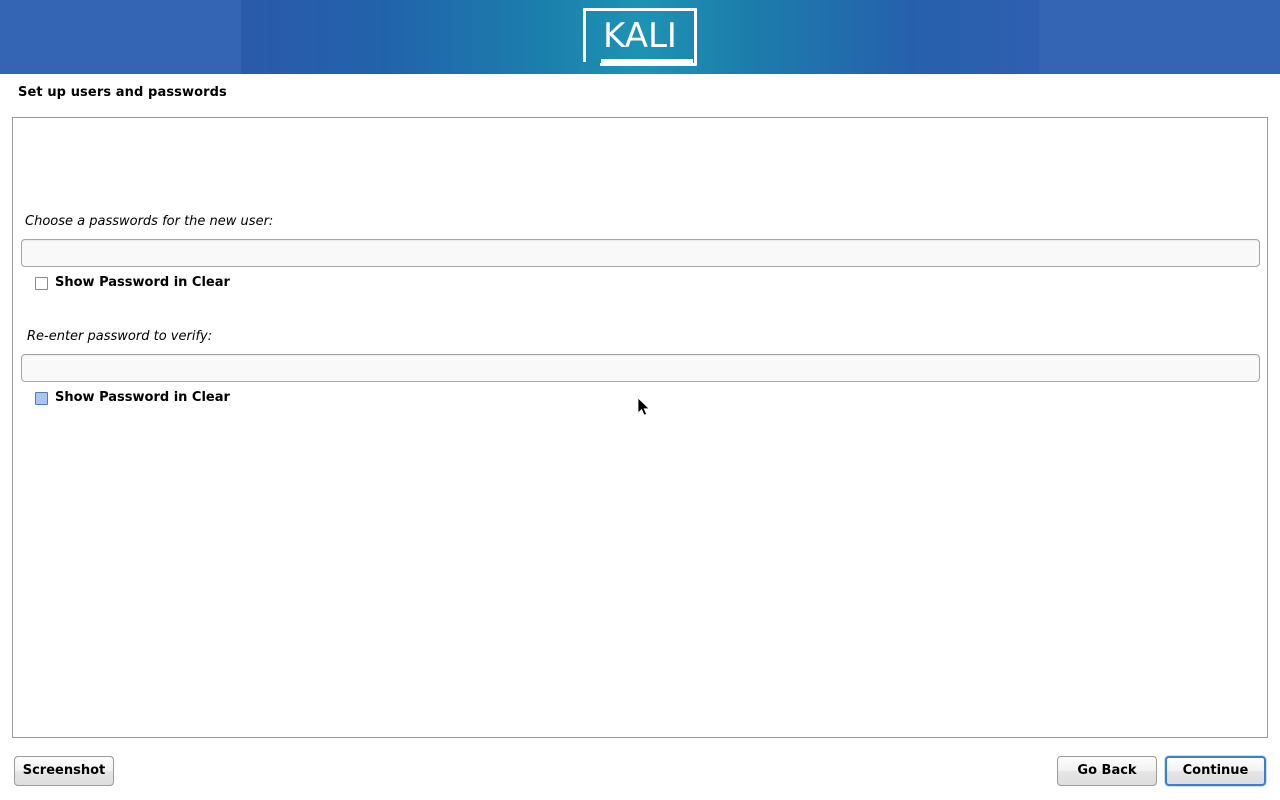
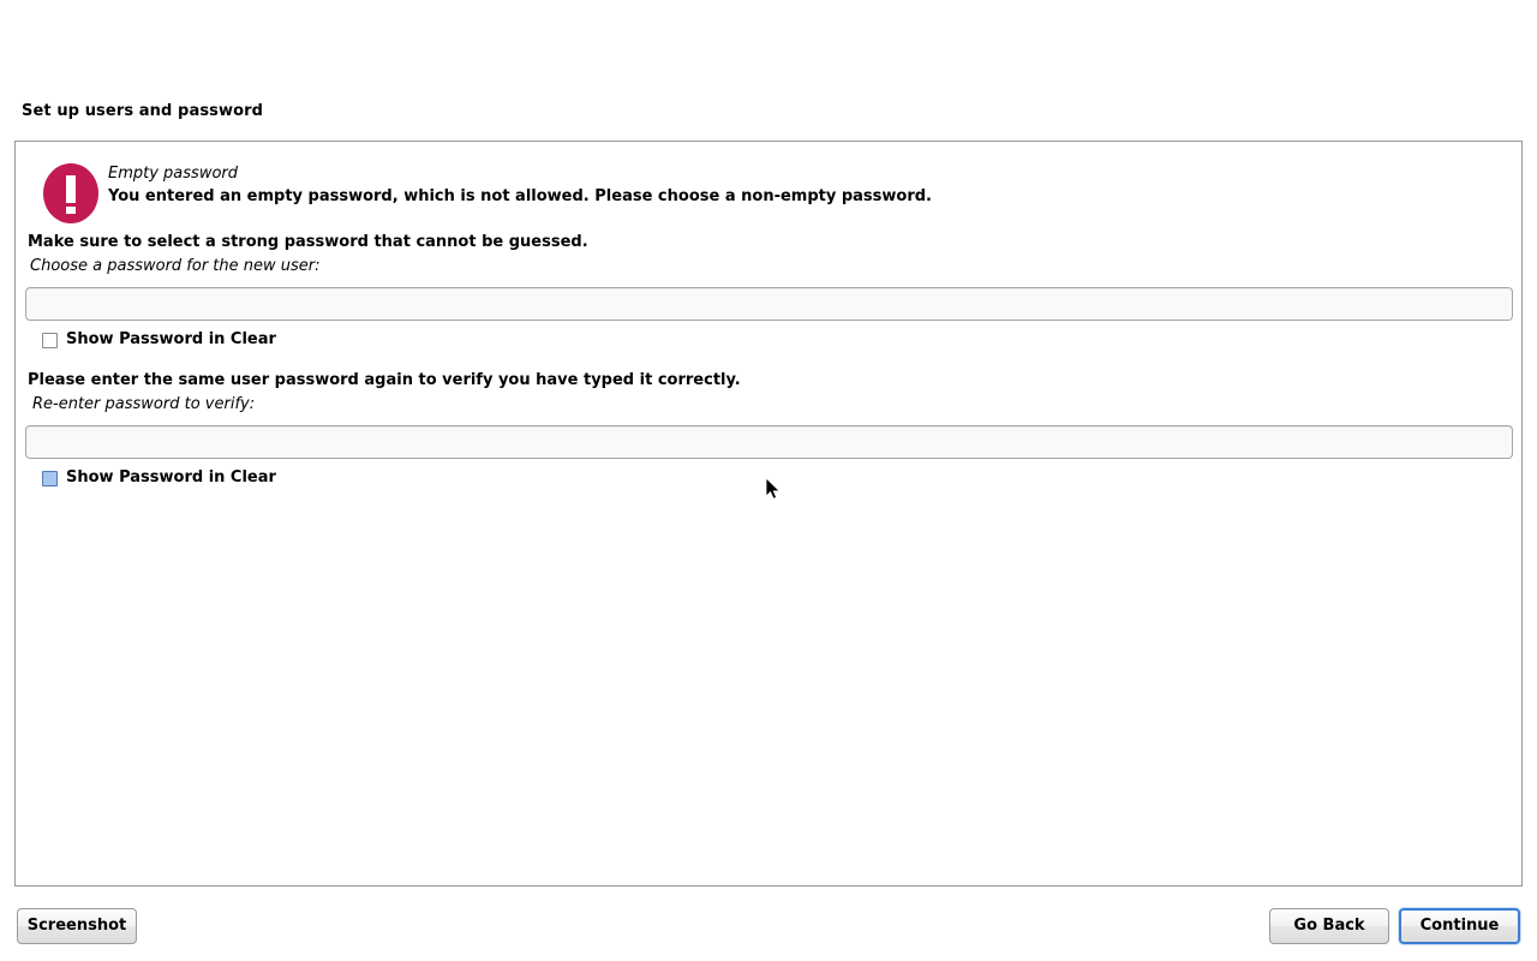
- KALI
- Set up users and passwords
+ Set up users and password
+ Empty password
+ You entered an empty password, which is not allowed. Please choose a non-empty password.
+ Make sure to select a strong password that cannot be guessed.
- Choose a passwords for the new user:
+ Choose a password for the new user:
  Show Password in Clear
+ Please enter the same user password again to verify you have typed it correctly.
  Re-enter password to verify:
  Show Password in Clear
  Screenshot
  Go Back
  Continue
